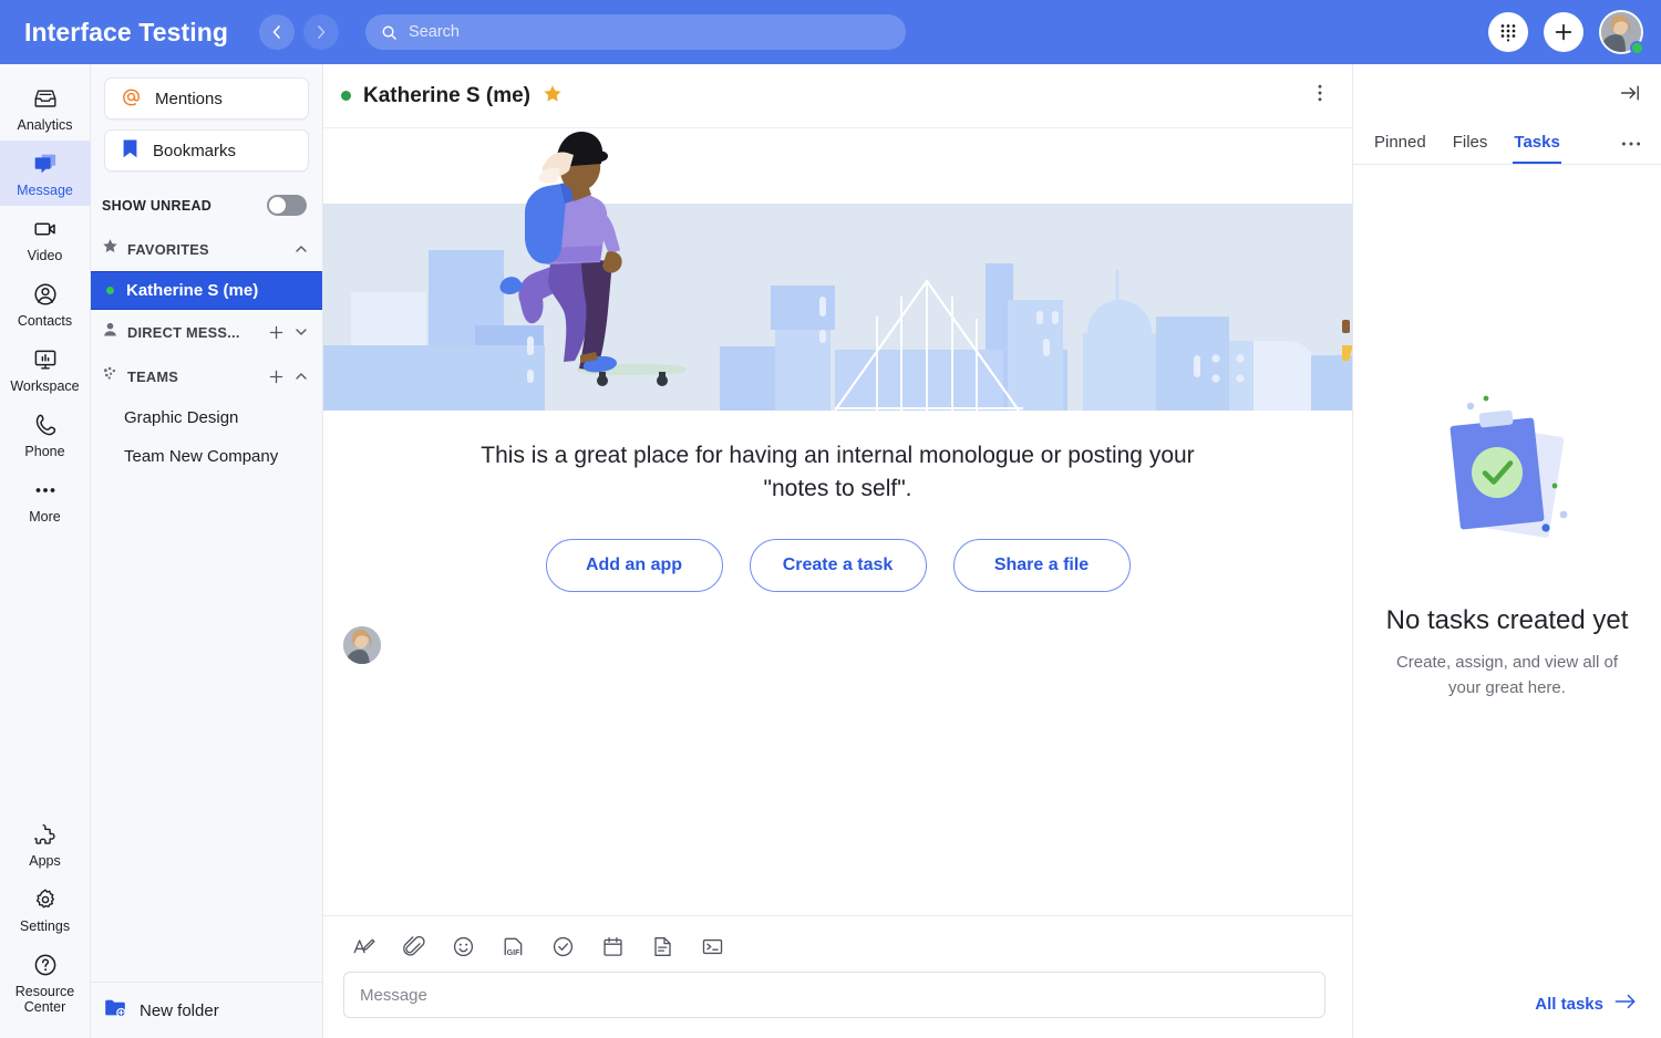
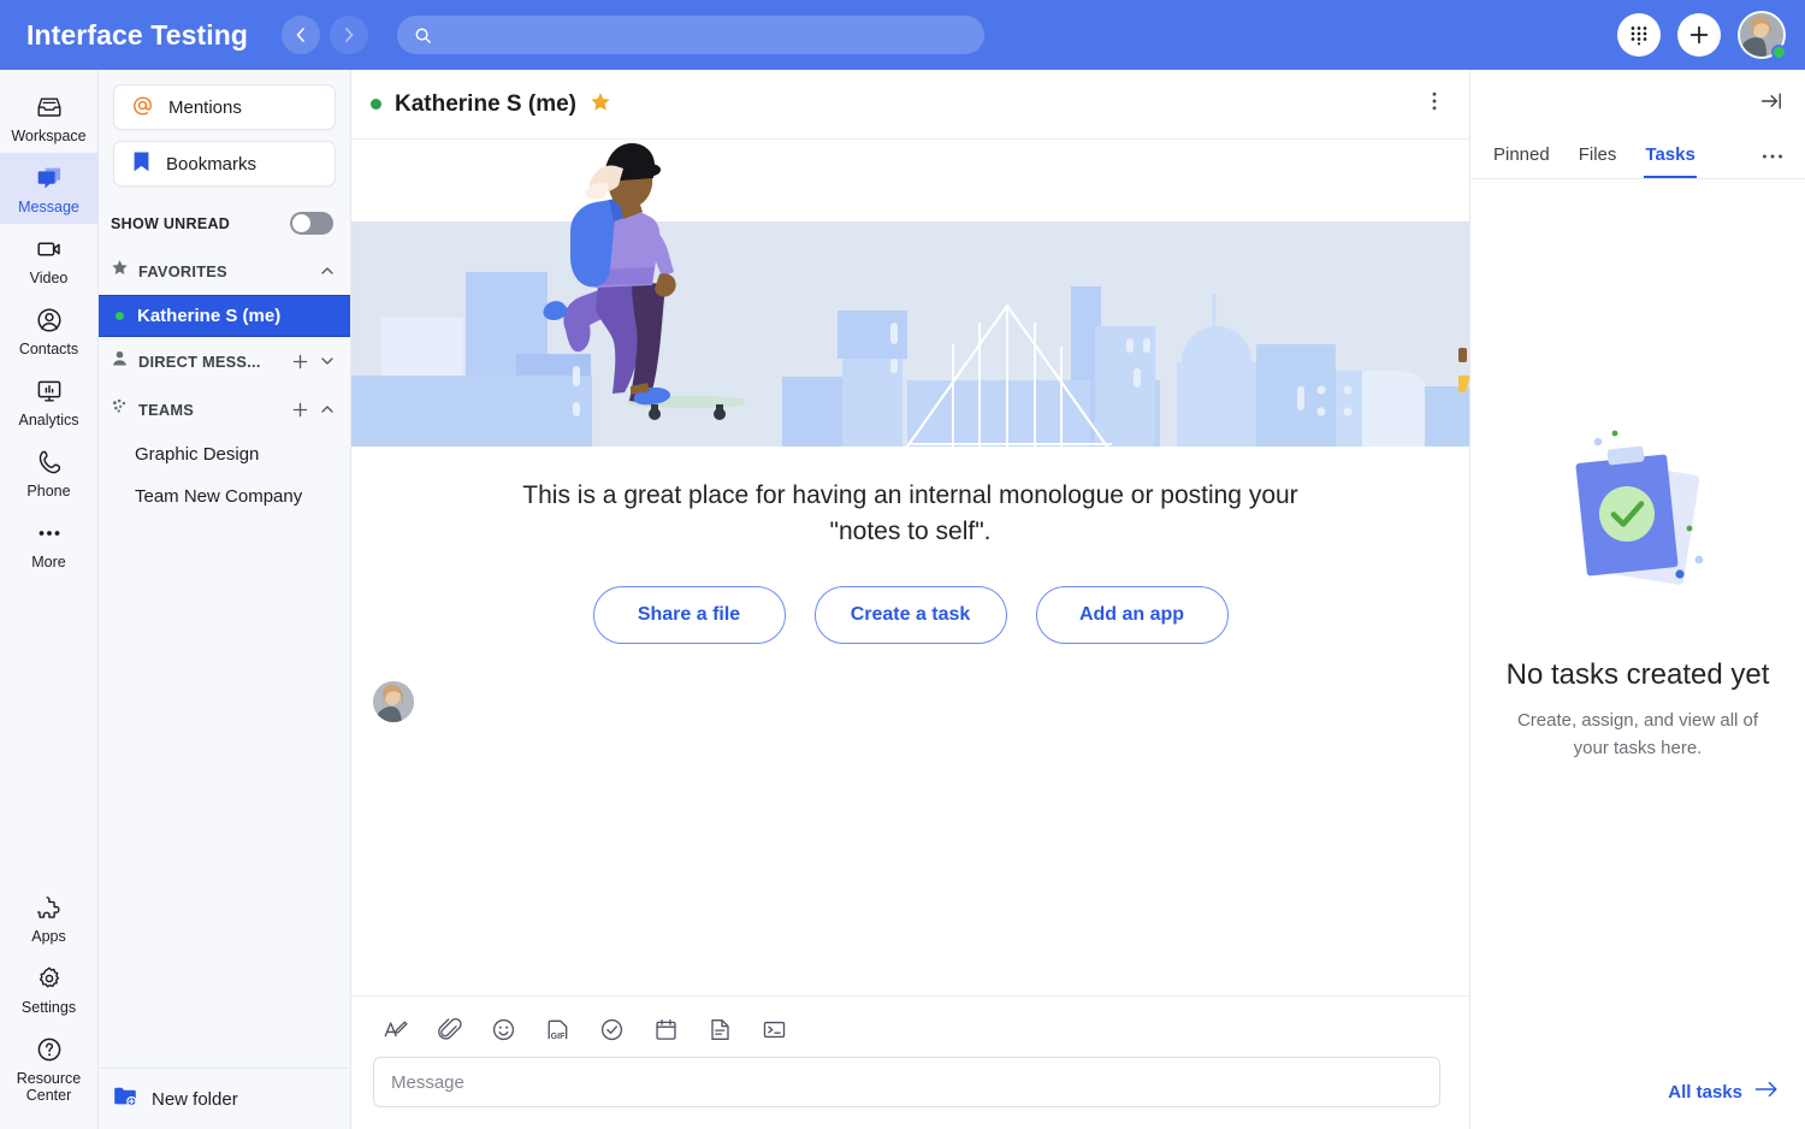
  Interface Testing
- Search
- Analytics
+ Workspace
  Message
  Video
  Contacts
- Workspace
+ Analytics
  Phone
  More
  Apps
  Settings
  Resource Center
  Mentions
  Bookmarks
  SHOW UNREAD
  FAVORITES
  Katherine S (me)
  DIRECT MESS...
  TEAMS
  Graphic Design
  Team New Company
  New folder
  Katherine S (me)
  This is a great place for having an internal monologue or posting your "notes to self".
- Add an app
+ Share a file
  Create a task
- Share a file
+ Add an app
  Message
  Pinned
  Files
  Tasks
  No tasks created yet
- Create, assign, and view all of your great here.
+ Create, assign, and view all of your tasks here.
  All tasks
